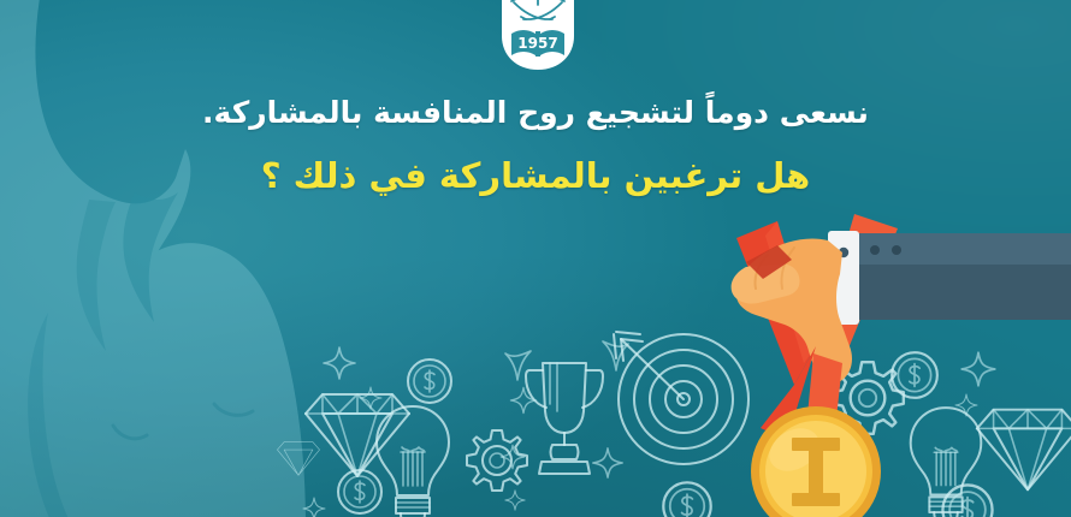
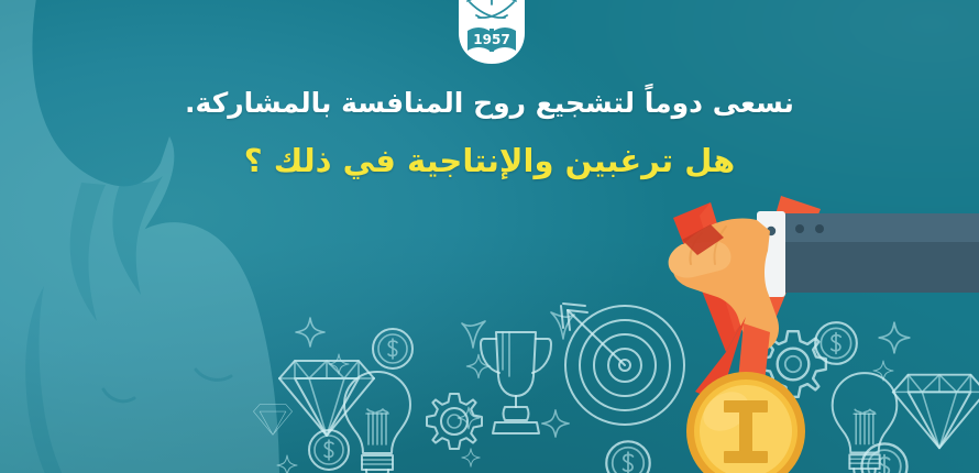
  1957
  نسعى دوماً لتشجيع روح المنافسة بالمشاركة.
- هل ترغبين بالمشاركة في ذلك ؟
+ هل ترغبين والإنتاجية في ذلك ؟
